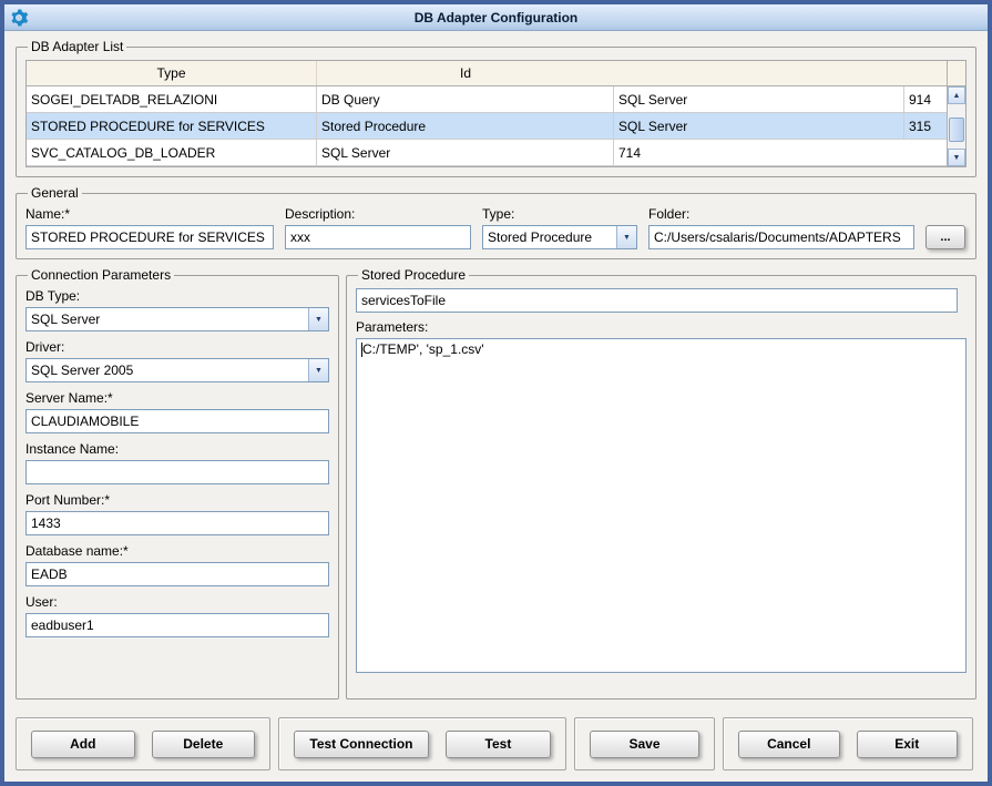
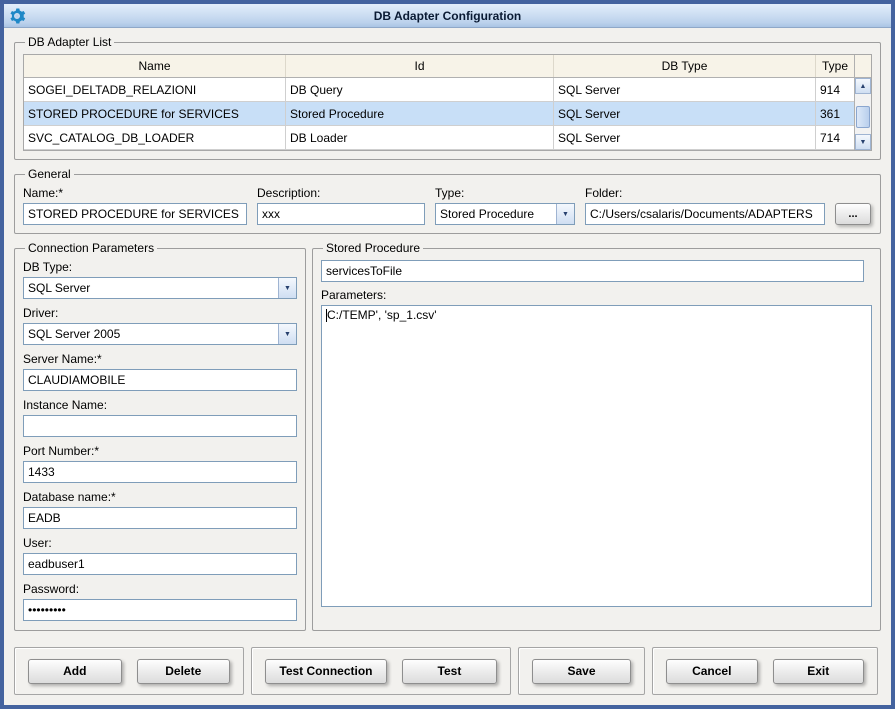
  DB Adapter Configuration
  DB Adapter List
+ Name
- Type
+ Id
+ DB Type
- Id
+ Type
  SOGEI_DELTADB_RELAZIONI
  DB Query
  SQL Server
  914
  STORED PROCEDURE for SERVICES
  Stored Procedure
  SQL Server
- 315
+ 361
  SVC_CATALOG_DB_LOADER
+ DB Loader
  SQL Server
  714
  General
  Name:*
  STORED PROCEDURE for SERVICES
  Description:
  xxx
  Type:
  Stored Procedure
  Folder:
  C:/Users/csalaris/Documents/ADAPTERS
  ...
  Connection Parameters
  DB Type:
  SQL Server
  Driver:
  SQL Server 2005
  Server Name:*
  CLAUDIAMOBILE
  Instance Name:
  Port Number:*
  1433
  Database name:*
  EADB
  User:
  eadbuser1
+ Password:
+ •••••••••
  Stored Procedure
  servicesToFile
  Parameters:
  C:/TEMP', 'sp_1.csv'
  Add
  Delete
  Test Connection
  Test
  Save
  Cancel
  Exit
